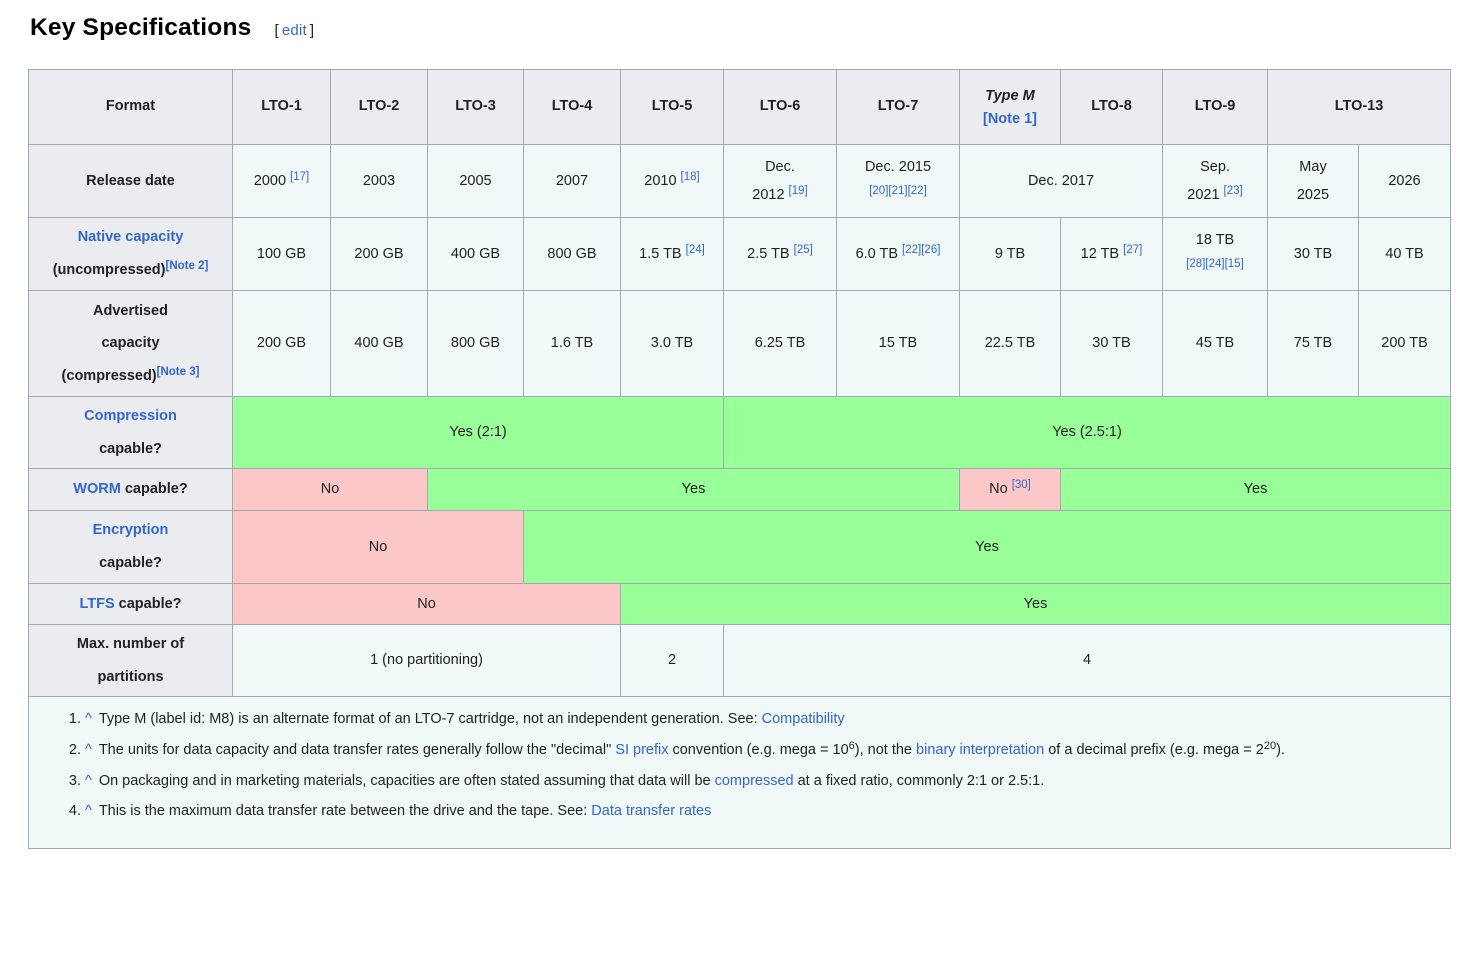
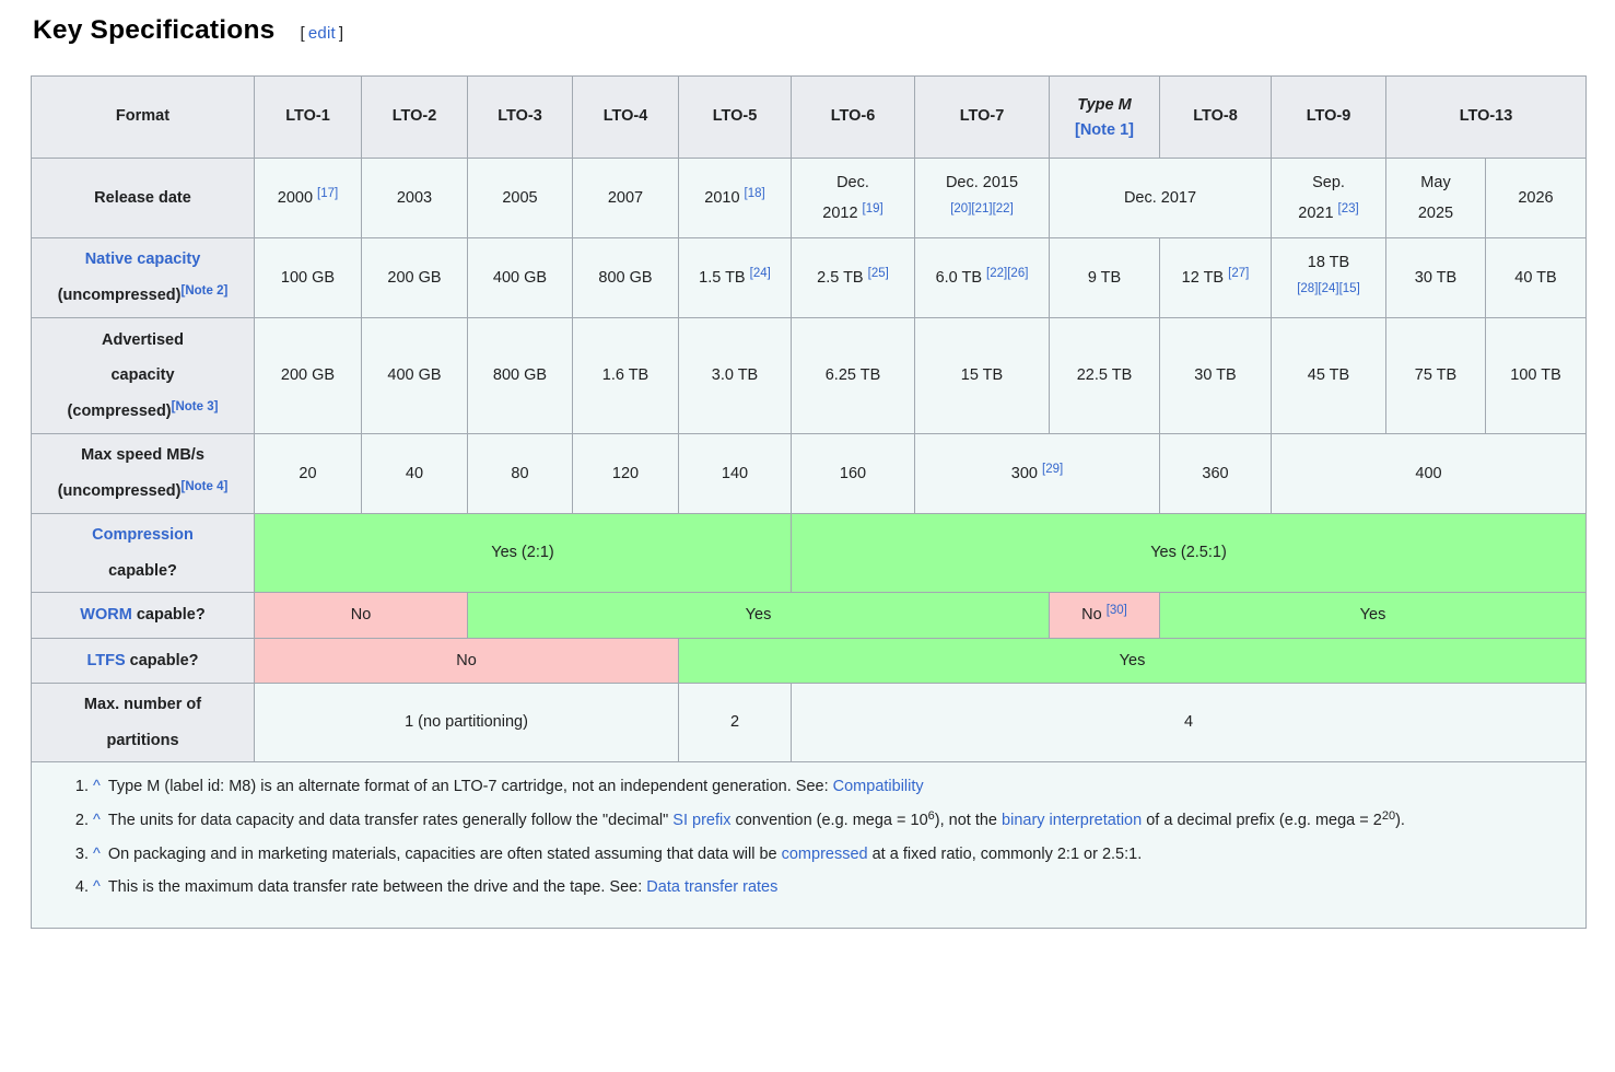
  Key Specifications [ edit ]
  Format	LTO-1	LTO-2	LTO-3	LTO-4	LTO-5	LTO-6	LTO-7	Type M[Note 1]	LTO-8	LTO-9	LTO-13
  Release date	2000 [17]	2003	2005	2007	2010 [18]	Dec.2012 [19]	Dec. 2015[20][21][22]	Dec. 2017	Sep.2021 [23]	May2025	2026
  Native capacity(uncompressed)[Note 2]	100 GB	200 GB	400 GB	800 GB	1.5 TB [24]	2.5 TB [25]	6.0 TB [22][26]	9 TB	12 TB [27]	18 TB[28][24][15]	30 TB	40 TB
- Advertisedcapacity(compressed)[Note 3]	200 GB	400 GB	800 GB	1.6 TB	3.0 TB	6.25 TB	15 TB	22.5 TB	30 TB	45 TB	75 TB	200 TB
+ Advertisedcapacity(compressed)[Note 3]	200 GB	400 GB	800 GB	1.6 TB	3.0 TB	6.25 TB	15 TB	22.5 TB	30 TB	45 TB	75 TB	100 TB
+ Max speed MB/s(uncompressed)[Note 4]	20	40	80	120	140	160	300 [29]	360	400
  Compressioncapable?	Yes (2:1)	Yes (2.5:1)
  WORM capable?	No	Yes	No [30]	Yes
- Encryptioncapable?	No	Yes
  LTFS capable?	No	Yes
  Max. number ofpartitions	1 (no partitioning)	2	4
  ^ Type M (label id: M8) is an alternate format of an LTO-7 cartridge, not an independent generation. See: Compatibility^ The units for data capacity and data transfer rates generally follow the "decimal" SI prefix convention (e.g. mega = 106), not the binary interpretation of a decimal prefix (e.g. mega = 220).^ On packaging and in marketing materials, capacities are often stated assuming that data will be compressed at a fixed ratio, commonly 2:1 or 2.5:1.^ This is the maximum data transfer rate between the drive and the tape. See: Data transfer rates
